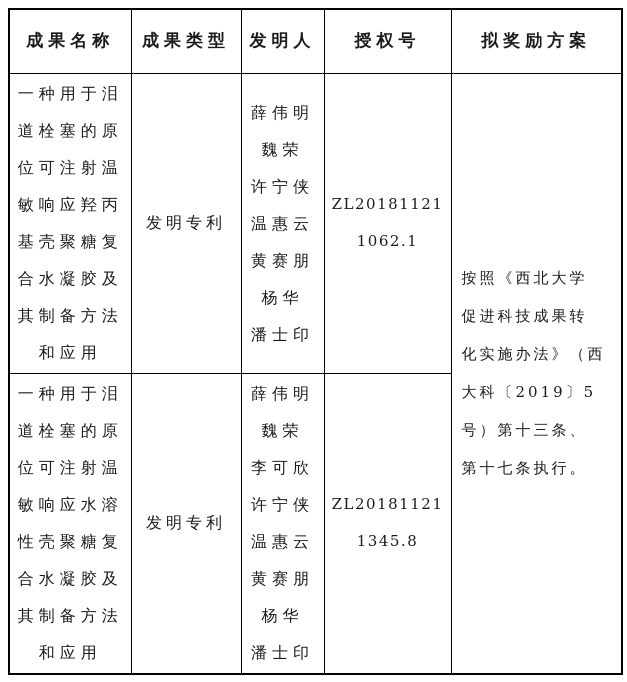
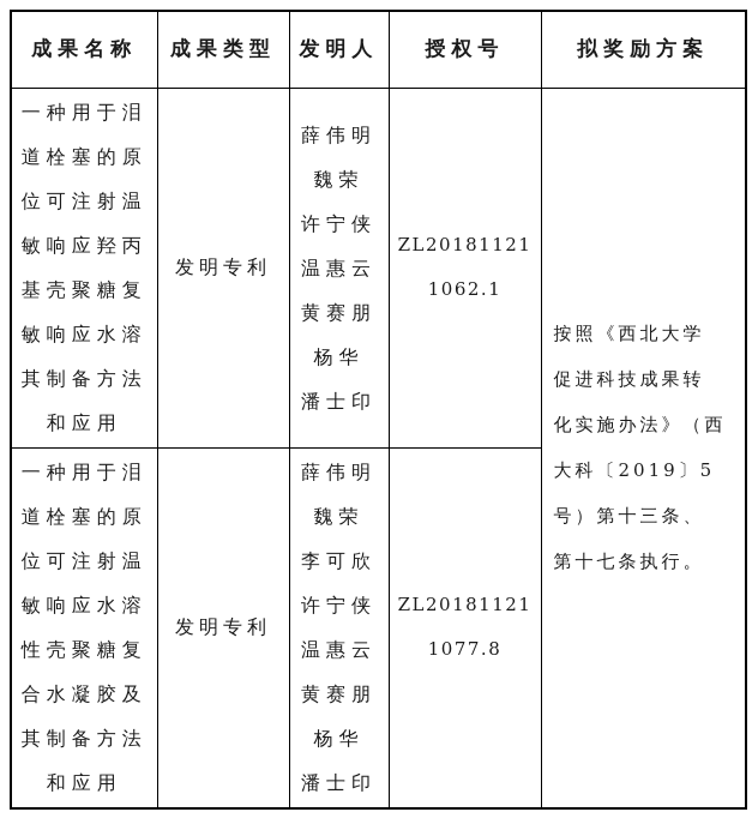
  成果名称	成果类型	发明人	授权号	拟奖励方案
- 一种用于泪 道栓塞的原 位可注射温 敏响应羟丙 基壳聚糖复 合水凝胶及 其制备方法 和应用	发明专利	薛伟明 魏荣 许宁侠 温惠云 黄赛朋 杨华 潘士印	ZL20181121 1062.1	按照《西北大学 促进科技成果转 化实施办法》（西 大科〔2019〕5 号）第十三条、 第十七条执行。
+ 一种用于泪 道栓塞的原 位可注射温 敏响应羟丙 基壳聚糖复 敏响应水溶 其制备方法 和应用	发明专利	薛伟明 魏荣 许宁侠 温惠云 黄赛朋 杨华 潘士印	ZL20181121 1062.1	按照《西北大学 促进科技成果转 化实施办法》（西 大科〔2019〕5 号）第十三条、 第十七条执行。
- 一种用于泪 道栓塞的原 位可注射温 敏响应水溶 性壳聚糖复 合水凝胶及 其制备方法 和应用	发明专利	薛伟明 魏荣 李可欣 许宁侠 温惠云 黄赛朋 杨华 潘士印	ZL20181121 1345.8
+ 一种用于泪 道栓塞的原 位可注射温 敏响应水溶 性壳聚糖复 合水凝胶及 其制备方法 和应用	发明专利	薛伟明 魏荣 李可欣 许宁侠 温惠云 黄赛朋 杨华 潘士印	ZL20181121 1077.8
